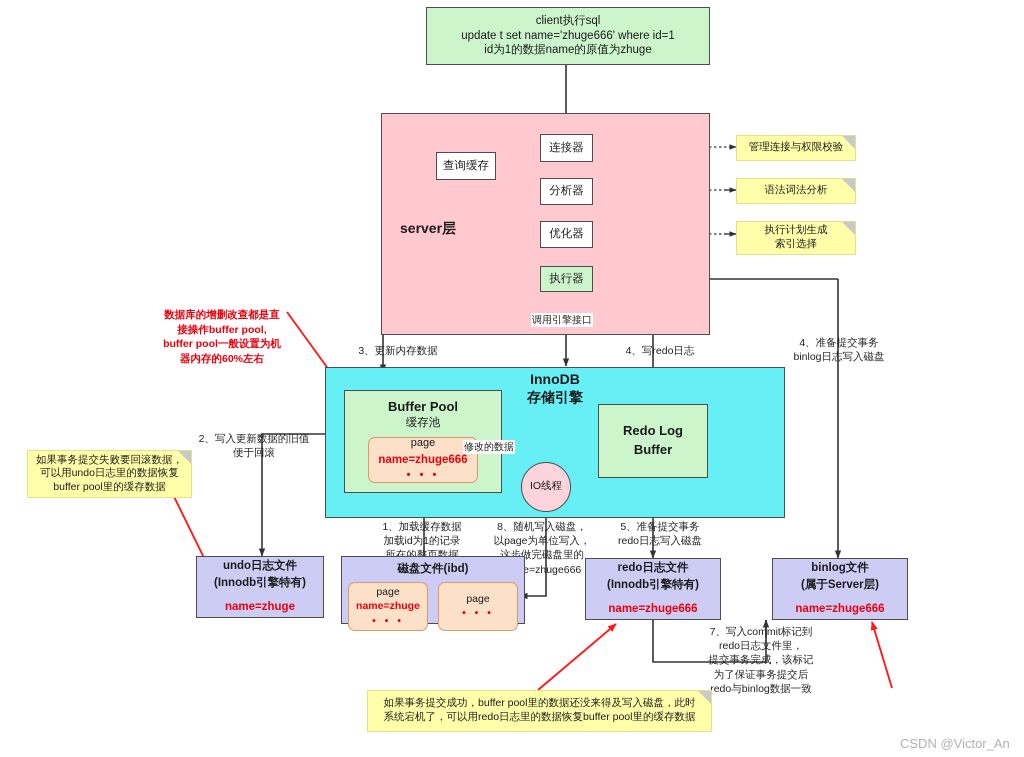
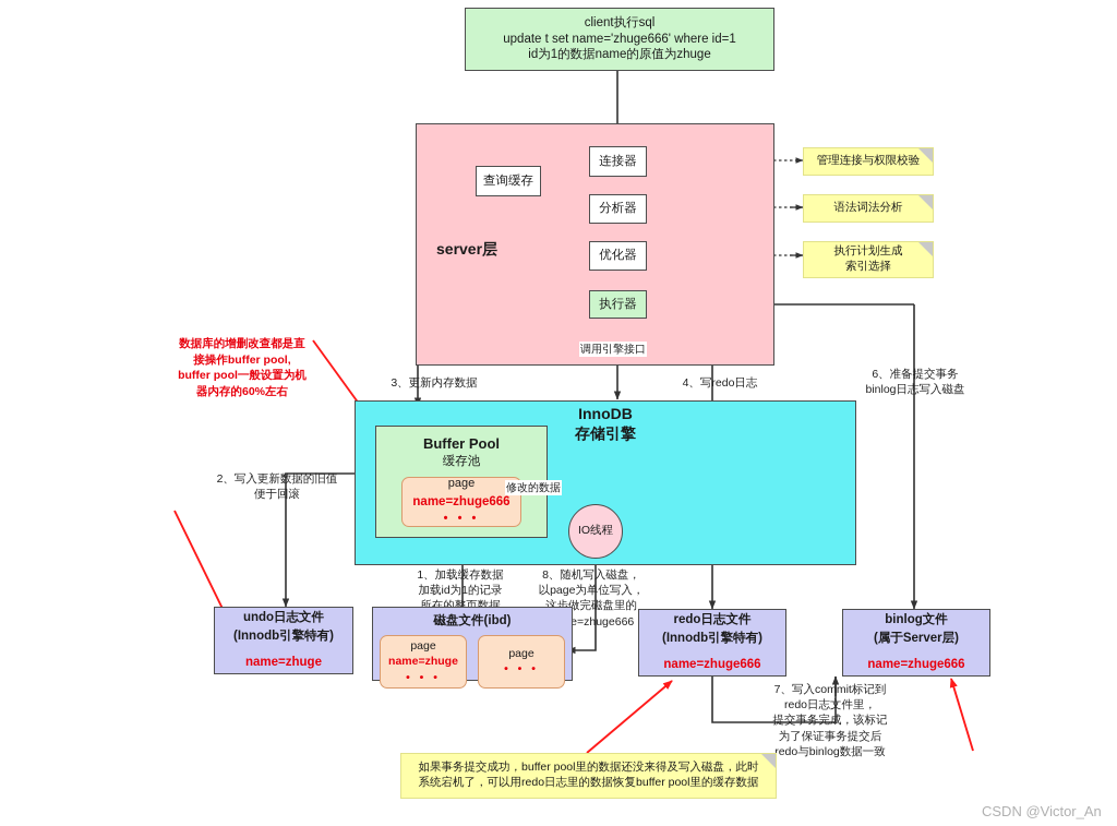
  client执行sql
  update t set name='zhuge666' where id=1
  id为1的数据name的原值为zhuge
  server层
  连接器
  查询缓存
  分析器
  优化器
  执行器
  调用引擎接口
  管理连接与权限校验
  语法词法分析
  执行计划生成
  索引选择
  数据库的增删改查都是直
  接操作buffer pool,
  buffer pool一般设置为机
  器内存的60%左右
  3、更新内存数据
  4、写redo日志
- 4、准备提交事务
+ 6、准备提交事务
  binlog日志写入磁盘
  2、写入更新数据的旧值
  便于回滚
  InnoDB
  存储引擎
  Buffer Pool
  缓存池
  page
  name=zhuge666
  • • •
  修改的数据
  IO线程
- Redo Log
- Buffer
- 如果事务提交失败要回滚数据，
- 可以用undo日志里的数据恢复
- buffer pool里的缓存数据
  1、加载缓存数据
  加载id为1的记录
  8、随机写入磁盘，
  以page为单位写入，
  做完磁盘里的
  e=zhuge666
- 5、准备提交事务
- redo日志写入磁盘
  undo日志文件
  (Innodb引擎特有)
  name=zhuge
  磁盘文件(ibd)
  page
  name=zhuge
  • • •
  page
  • • •
  redo日志文件
  (Innodb引擎特有)
  name=zhuge666
  binlog文件
  (属于Server层)
  name=zhuge666
  7、写入commit标记到
  redo日志文件里，
  提交事务完成，该标记
  为了保证事务提交后
  redo与binlog数据一致
  如果事务提交成功，buffer pool里的数据还没来得及写入磁盘，此时
  系统宕机了，可以用redo日志里的数据恢复buffer pool里的缓存数据
  CSDN @Victor_An
